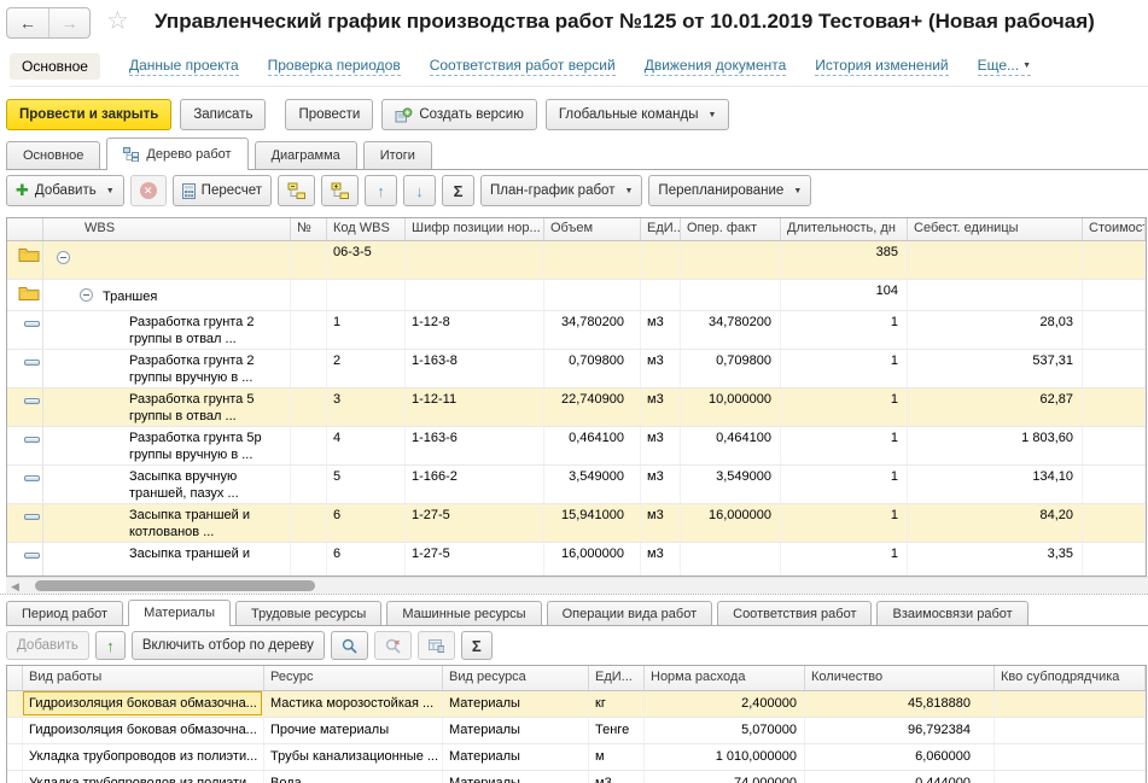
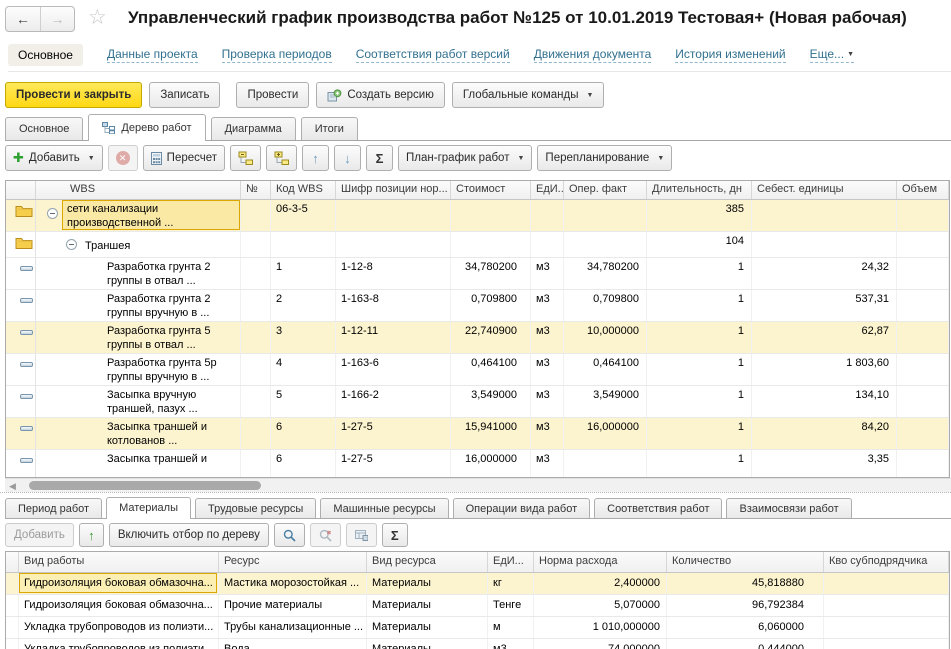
  ←
  →
  ☆
  Управленческий график производства работ №125 от 10.01.2019 Тестовая+ (Новая рабочая)
  Основное
  Данные проекта
  Проверка периодов
  Соответствия работ версий
  Движения документа
  История изменений
  Еще...
  Провести и закрыть
  Записать
  Провести
  Создать версию
  Глобальные команды
  Основное
  Дерево работ
  Диаграмма
  Итоги
  ✚
  Добавить
  ✕
  Пересчет
  ↑
  ↓
  Σ
  План-график работ
  Перепланирование
  WBS
  №
  Код WBS
  Шифр позиции нор...
- Объем
+ Стоимост
  ЕдИ..
  Опер. факт
  Длительность, дн
  Себест. единицы
- Стоимост
+ Объем
+ сети канализации
+ производственной ...
  06-3-5
  385
  Траншея
  104
  Разработка грунта 2
  группы в отвал ...
  1
  1-12-8
  34,780200
  м3
  34,780200
  1
- 28,03
+ 24,32
  Разработка грунта 2
  группы вручную в ...
  2
  1-163-8
  0,709800
  м3
  0,709800
  1
  537,31
  Разработка грунта 5
  группы в отвал ...
  3
  1-12-11
  22,740900
  м3
  10,000000
  1
  62,87
  Разработка грунта 5р
  группы вручную в ...
  4
  1-163-6
  0,464100
  м3
  0,464100
  1
  1 803,60
  Засыпка вручную
  траншей, пазух ...
  5
  1-166-2
  3,549000
  м3
  3,549000
  1
  134,10
  Засыпка траншей и
  котлованов ...
  6
  1-27-5
  15,941000
  м3
  16,000000
  1
  84,20
  Засыпка траншей и
  6
  1-27-5
  16,000000
  м3
  1
  3,35
  ◀
  Период работ
  Материалы
  Трудовые ресурсы
  Машинные ресурсы
  Операции вида работ
  Соответствия работ
  Взаимосвязи работ
  Добавить
  ↑
  Включить отбор по дереву
  Σ
  Вид работы
  Ресурс
  Вид ресурса
  ЕдИ...
  Норма расхода
  Количество
  Кво субподрядчика
  Гидроизоляция боковая обмазочна...
  Мастика морозостойкая ...
  Материалы
  кг
  2,400000
  45,818880
  Гидроизоляция боковая обмазочна...
  Прочие материалы
  Материалы
  Тенге
  5,070000
  96,792384
  Укладка трубопроводов из полиэти...
  Трубы канализационные ...
  Материалы
  м
  1 010,000000
  6,060000
